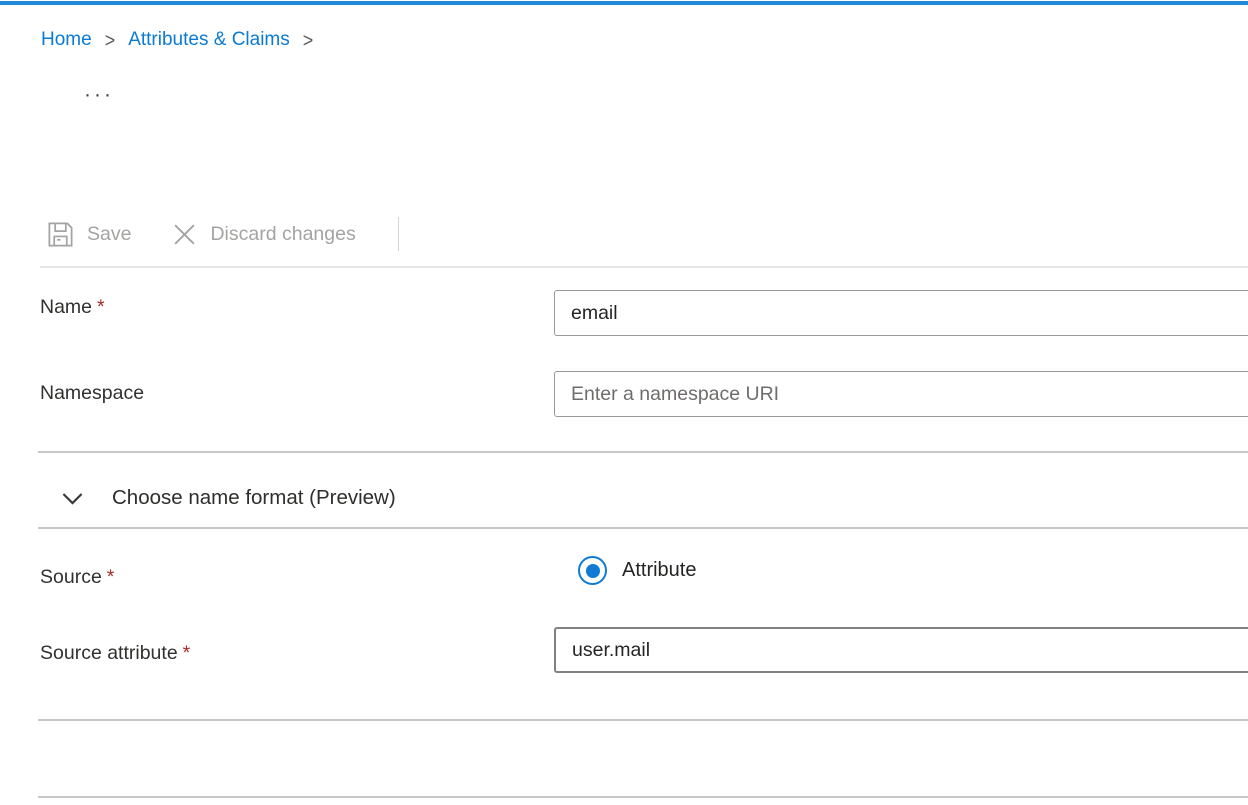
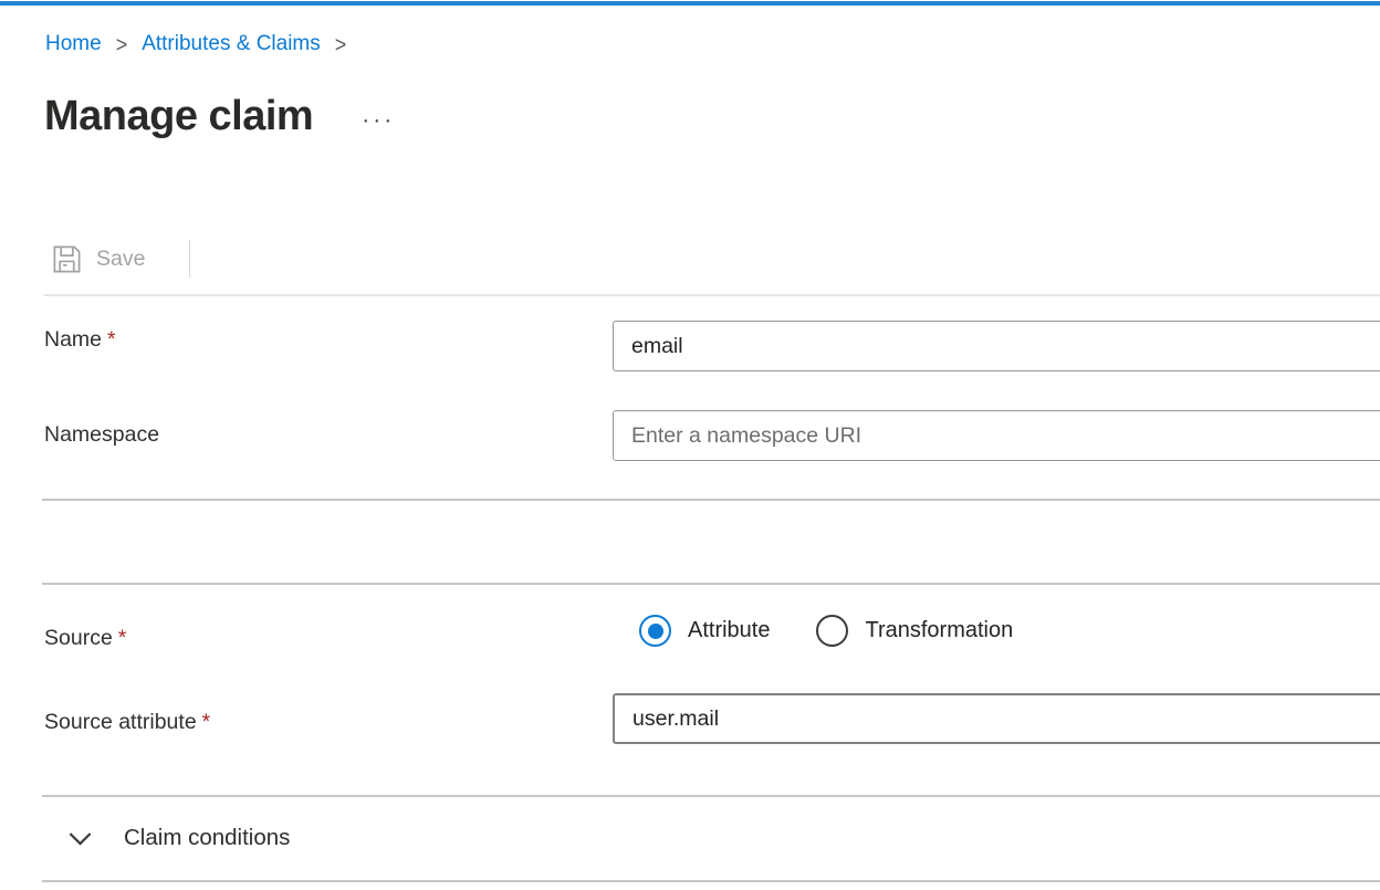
  Home
  >
  Attributes & Claims
  >
+ Manage claim
  ···
  Save
- Discard changes
  Name *
  email
  Namespace
  Enter a namespace URI
- Choose name format (Preview)
  Source *
  Attribute
+ Transformation
  Source attribute *
  user.mail
+ Claim conditions
